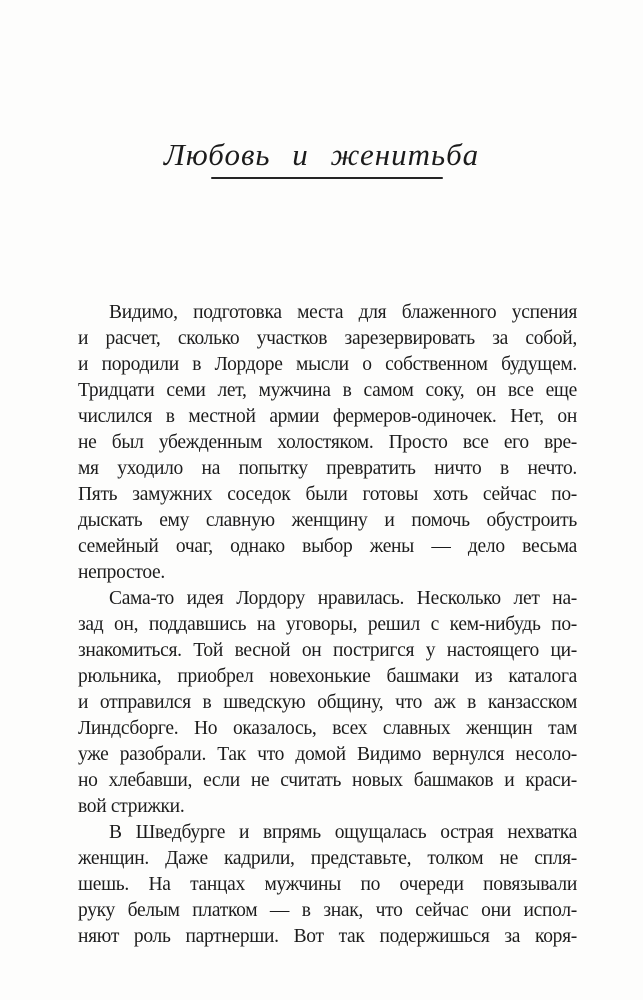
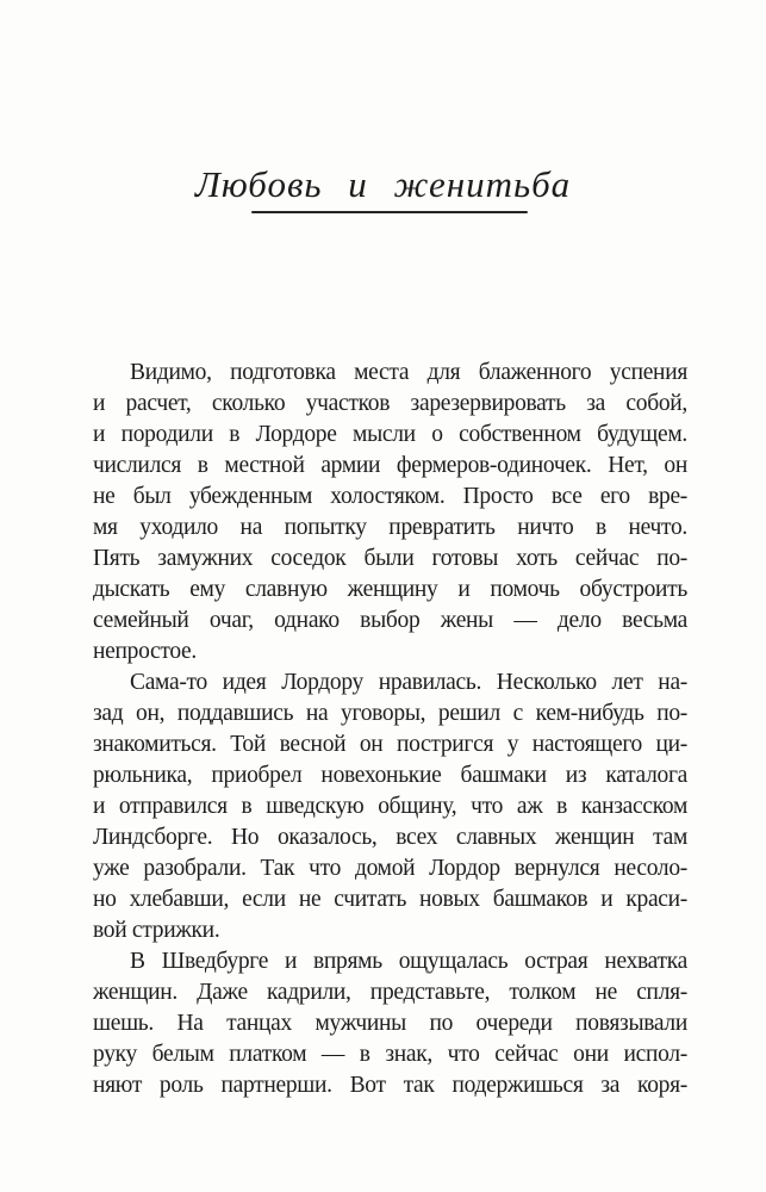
  Любовь и женитьба
  Видимо, подготовка места для блаженного успения
  и расчет, сколько участков зарезервировать за собой,
  и породили в Лордоре мысли о собственном будущем.
- Тридцати семи лет, мужчина в самом соку, он все еще
  числился в местной армии фермеров-одиночек. Нет, он
  не был убежденным холостяком. Просто все его вре-
  мя уходило на попытку превратить ничто в нечто.
  Пять замужних соседок были готовы хоть сейчас по-
  дыскать ему славную женщину и помочь обустроить
  семейный очаг, однако выбор жены — дело весьма
  непростое.
  Сама-то идея Лордору нравилась. Несколько лет на-
  зад он, поддавшись на уговоры, решил с кем-нибудь по-
  знакомиться. Той весной он постригся у настоящего ци-
  рюльника, приобрел новехонькие башмаки из каталога
  и отправился в шведскую общину, что аж в канзасском
  Линдсборге. Но оказалось, всех славных женщин там
- уже разобрали. Так что домой Видимо вернулся несоло-
+ уже разобрали. Так что домой Лордор вернулся несоло-
  но хлебавши, если не считать новых башмаков и краси-
  вой стрижки.
  В Шведбурге и впрямь ощущалась острая нехватка
  женщин. Даже кадрили, представьте, толком не спля-
  шешь. На танцах мужчины по очереди повязывали
  руку белым платком — в знак, что сейчас они испол-
  няют роль партнерши. Вот так подержишься за коря-
